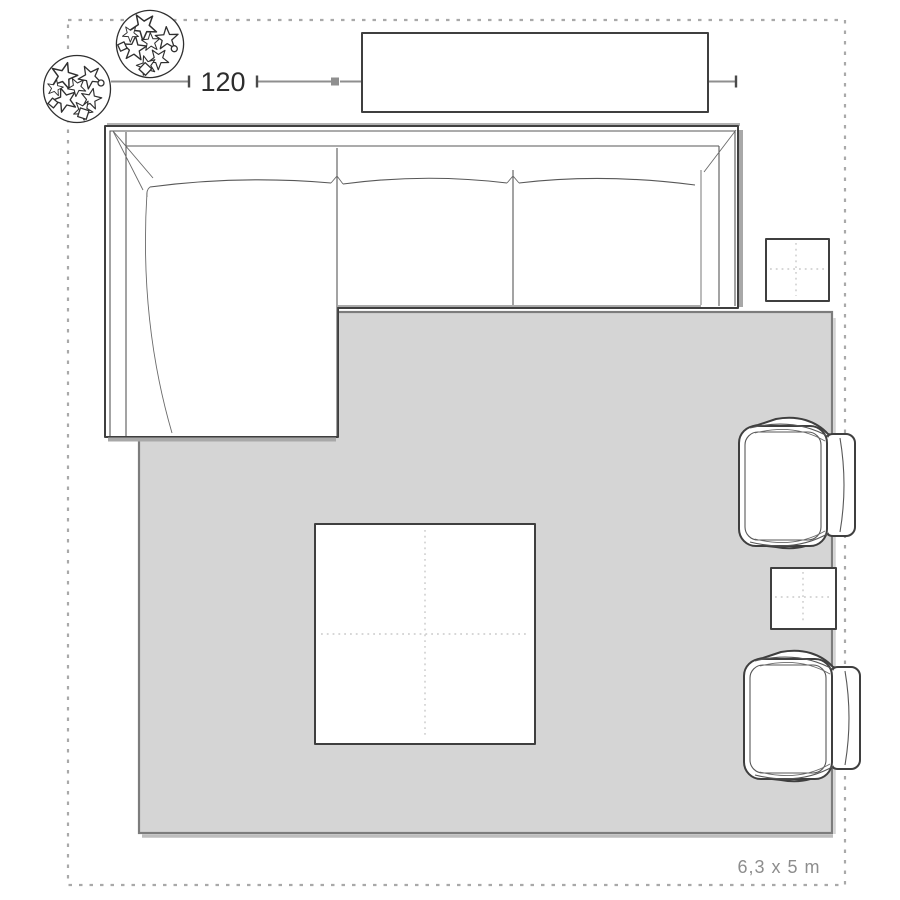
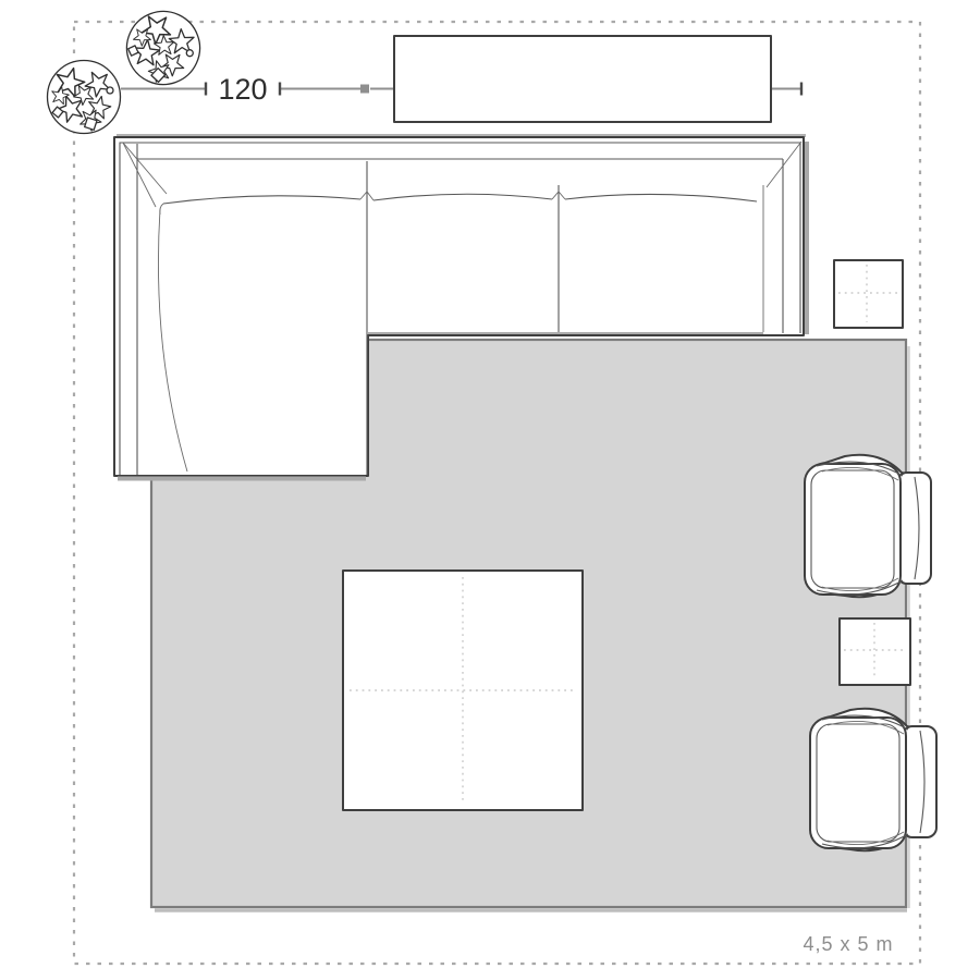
  120
- 6,3 x 5 m
+ 4,5 x 5 m
